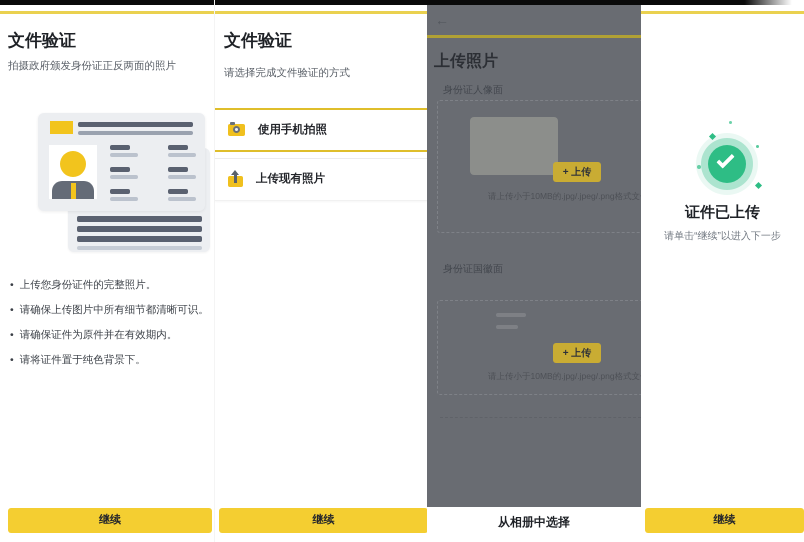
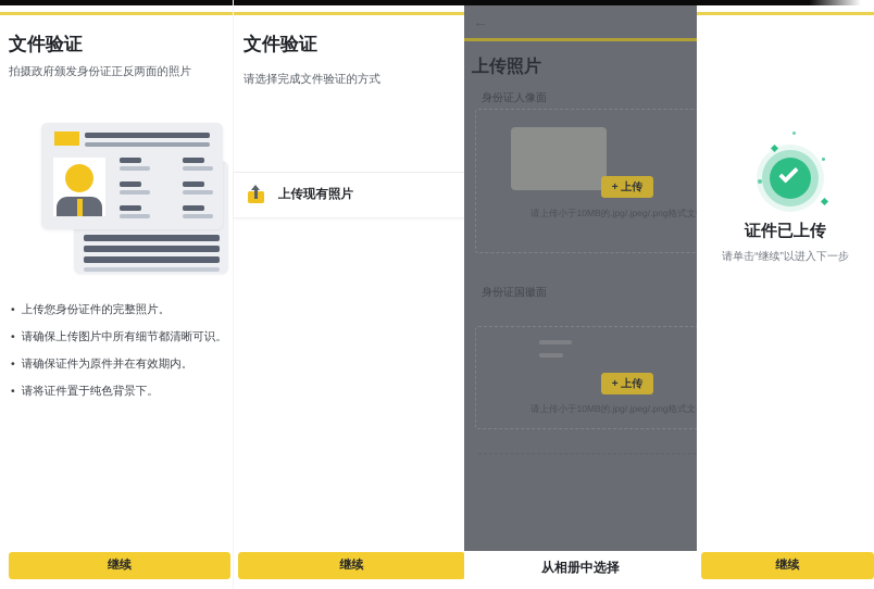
  文件验证
  拍摄政府颁发身份证正反两面的照片
  •
  上传您身份证件的完整照片。
  •
  请确保上传图片中所有细节都清晰可识。
  •
  请确保证件为原件并在有效期内。
  •
  请将证件置于纯色背景下。
  继续
  文件验证
  请选择完成文件验证的方式
- 使用手机拍照
  上传现有照片
  继续
  上传照片
  身份证人像面
  + 上传
  请上传小于10MB的.jpg/.jpeg/.png格式文
  身份证国徽面
  + 上传
  请上传小于10MB的.jpg/.jpeg/.png格式文
  从相册中选择
  证件已上传
  请单击“继续”以进入下一步
  继续
